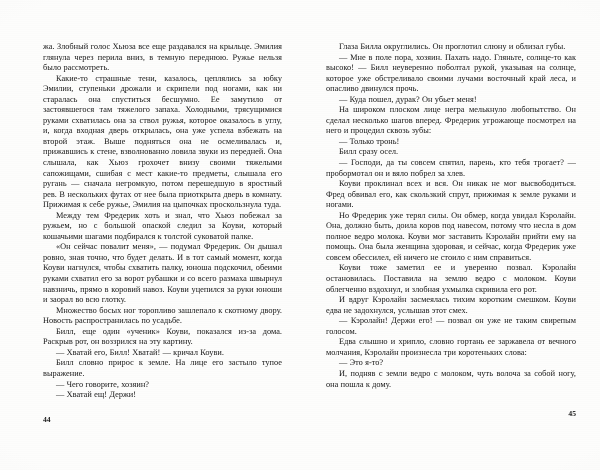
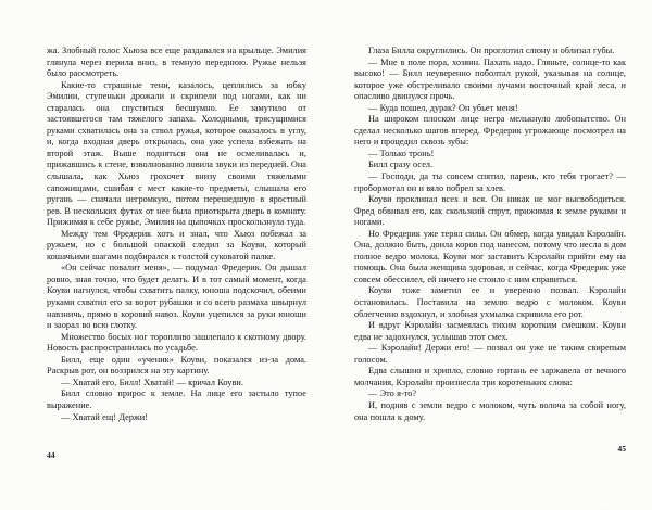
  жа. Злобный голос Хьюза все еще раздавался на крыльце. Эмилия глянула через перила вниз, в темную переднюю. Ружье нельзя было рассмотреть.
  Какие-то страшные тени, казалось, цеплялись за юбку Эмилии, ступеньки дрожали и скрипели под ногами, как ни старалась она спуститься бесшумно. Ее замутило от застоявшегося там тяжелого запаха. Холодными, трясущимися руками схватилась она за ствол ружья, которое оказалось в углу, и, когда входная дверь открылась, она уже успела взбежать на второй этаж. Выше подняться она не осмеливалась и, прижавшись к стене, взволнованно ловила звуки из передней. Она слышала, как Хьюз грохочет внизу своими тяжелыми сапожищами, сшибая с мест какие-то предметы, слышала его ругань — сначала негромкую, потом перешедшую в яростный рев. В нескольких футах от нее была приоткрыта дверь в комнату. Прижимая к себе ружье, Эмилия на цыпочках проскользнула туда.
  Между тем Фредерик хоть и знал, что Хьюз побежал за ружьем, но с большой опаской следил за Коуви, который кошачьими шагами подбирался к толстой суковатой палке.
  «Он сейчас повалит меня», — подумал Фредерик. Он дышал ровно, зная точно, что будет делать. И в тот самый момент, когда Коуви нагнулся, чтобы схватить палку, юноша подскочил, обеими руками схватил его за ворот рубашки и со всего размаха швырнул навзничь, прямо в коровий навоз. Коуви уцепился за руки юноши и заорал во всю глотку.
  Множество босых ног торопливо зашлепало к скотному двору. Новость распространилась по усадьбе.
  Билл, еще один «ученик» Коуви, показался из-за дома. Раскрыв рот, он воззрился на эту картину.
  — Хватай его, Билл! Хватай! — кричал Коуви.
  Билл словно прирос к земле. На лице его застыло тупое выражение.
- — Чего говорите, хозяин?
  — Хватай ещ! Держи!
  44
  Глаза Билла округлились. Он проглотил слюну и облизал губы.
  — Мне в поле пора, хозяин. Пахать надо. Гляньте, солнце-то как высоко! — Билл неуверенно поболтал рукой, указывая на солнце, которое уже обстреливало своими лучами восточный край леса, и опасливо двинулся прочь.
  — Куда пошел, дурак? Он убьет меня!
  На широком плоском лице негра мелькнуло любопытство. Он сделал несколько шагов вперед. Фредерик угрожающе посмотрел на него и процедил сквозь зубы:
  — Только тронь!
  Билл сразу осел.
  — Господи, да ты совсем спятил, парень, кто тебя трогает? — пробормотал он и вяло побрел за хлев.
  Коуви проклинал всех и вся. Он никак не мог высвободиться. Фред обвивал его, как скользкий спрут, прижимая к земле руками и ногами.
  Но Фредерик уже терял силы. Он обмер, когда увидал Кэролайн. Она, должно быть, доила коров под навесом, потому что несла в дом полное ведро молока. Коуви мог заставить Кэролайн прийти ему на помощь. Она была женщина здоровая, и сейчас, когда Фредерик уже совсем обессилел, ей ничего не стоило с ним справиться.
  Коуви тоже заметил ее и уверенно позвал. Кэролайн остановилась. Поставила на землю ведро с молоком. Коуви облегченно вздохнул, и злобная ухмылка скривила его рот.
  И вдруг Кэролайн засмеялась тихим коротким смешком. Коуви едва не задохнулся, услышав этот смех.
  — Кэролайн! Держи его! — позвал он уже не таким свирепым голосом.
  Едва слышно и хрипло, словно гортань ее заржавела от вечного молчания, Кэролайн произнесла три коротеньких слова:
  — Это я-то?
  И, подняв с земли ведро с молоком, чуть волоча за собой ногу, она пошла к дому.
  45
